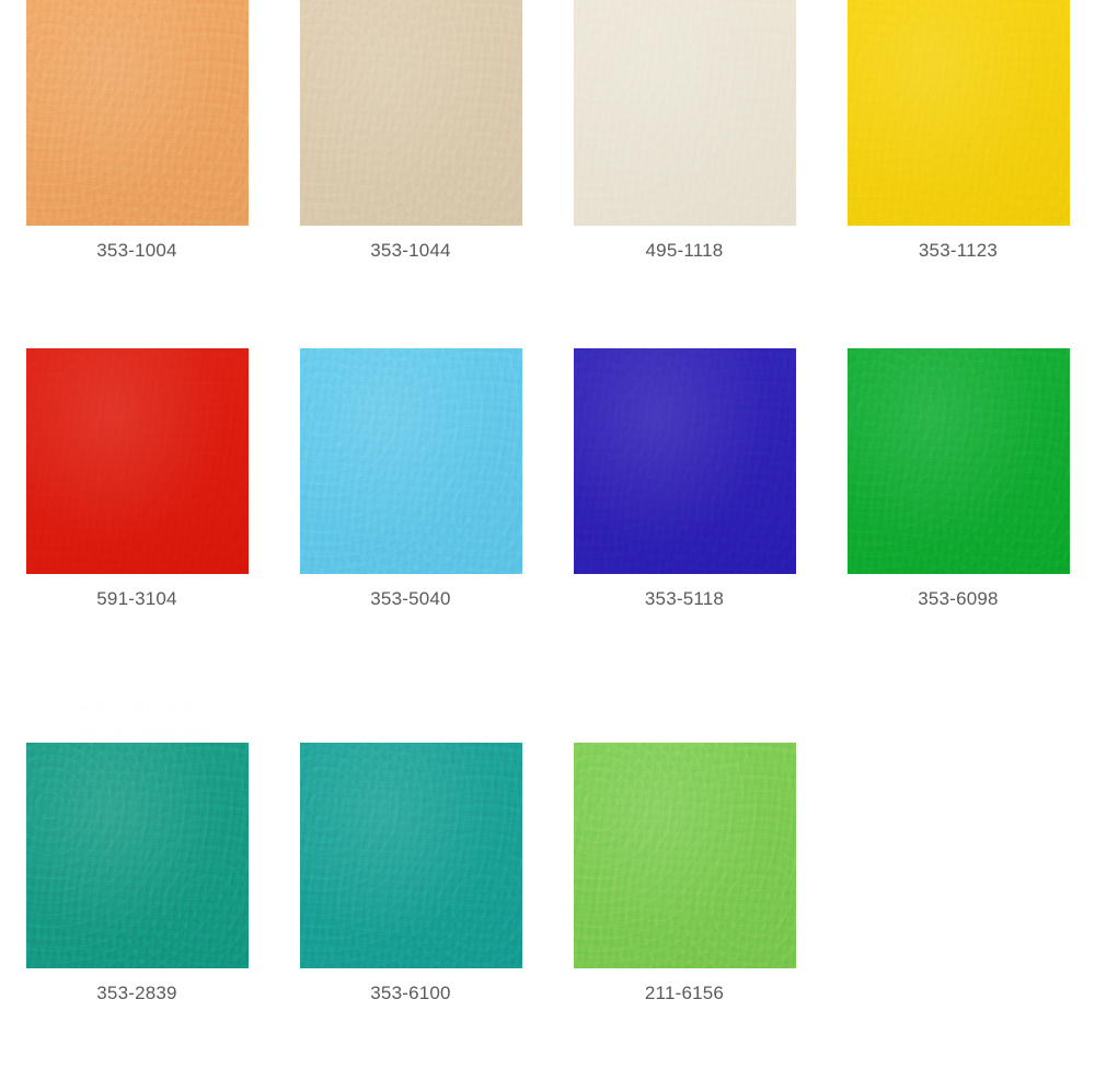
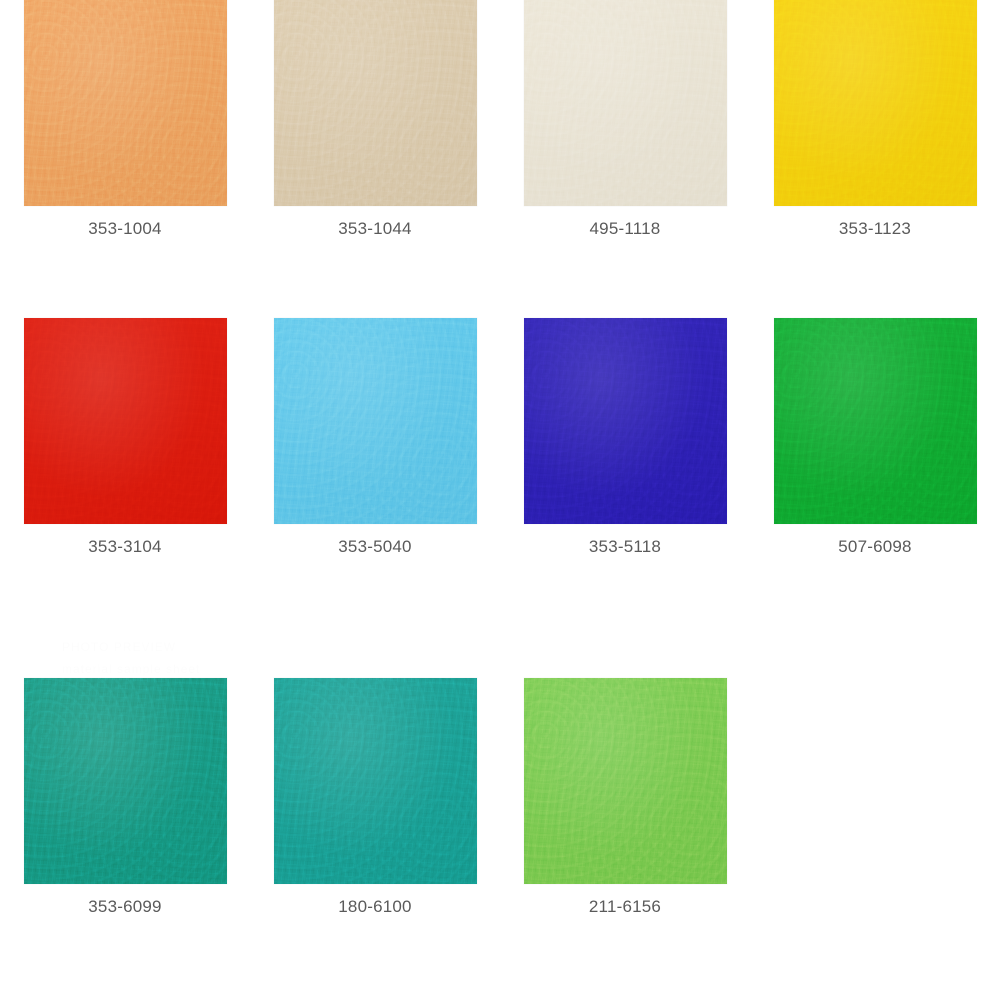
  353-1004
  353-1044
  495-1118
  353-1123
- 591-3104
+ 353-3104
  353-5040
  353-5118
- 353-6098
+ 507-6098
- 353-2839
+ 353-6099
- 353-6100
+ 180-6100
  211-6156
